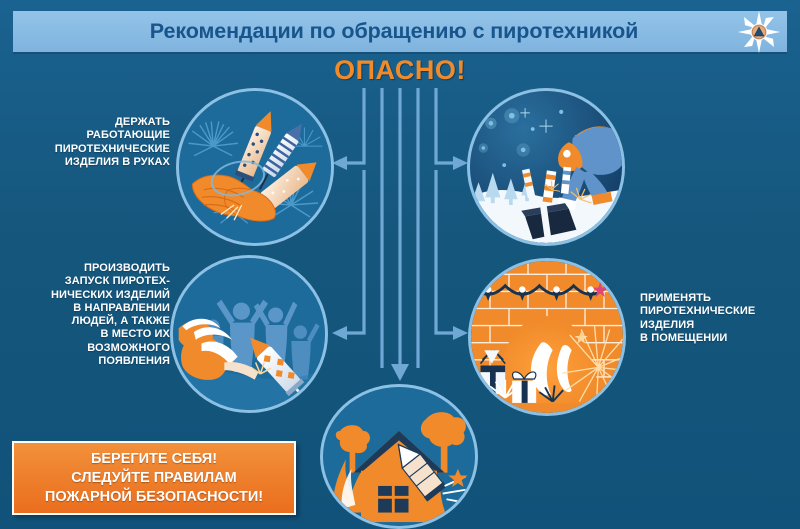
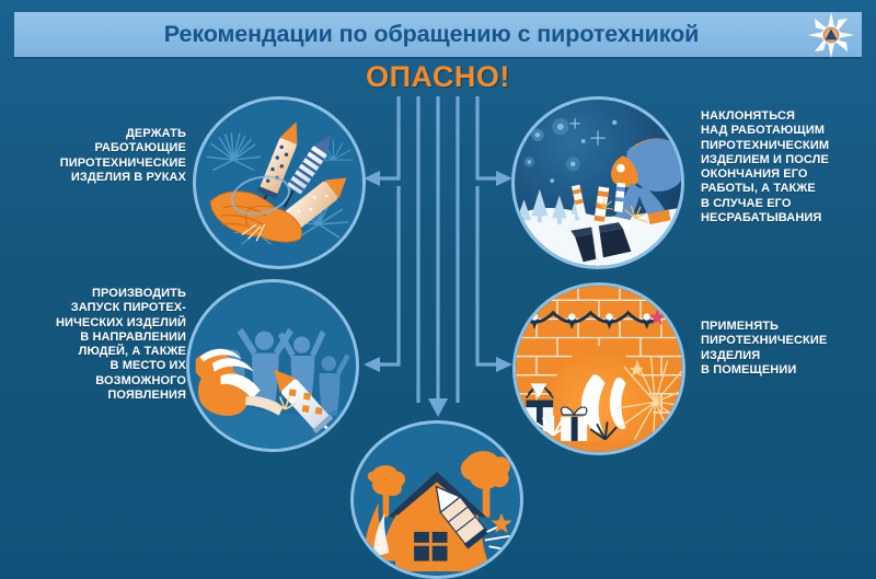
  Рекомендации по обращению с пиротехникой
  ОПАСНО!
  ДЕРЖАТЬ
  РАБОТАЮЩИЕ
  ПИРОТЕХНИЧЕСКИЕ
  ИЗДЕЛИЯ В РУКАХ
+ НАКЛОНЯТЬСЯ
+ НАД РАБОТАЮЩИМ
+ ПИРОТЕХНИЧЕСКИМ
+ ИЗДЕЛИЕМ И ПОСЛЕ
+ ОКОНЧАНИЯ ЕГО
+ РАБОТЫ, А ТАКЖЕ
+ В СЛУЧАЕ ЕГО
+ НЕСРАБАТЫВАНИЯ
  ПРОИЗВОДИТЬ
  ЗАПУСК ПИРОТЕХ-
  НИЧЕСКИХ ИЗДЕЛИЙ
  В НАПРАВЛЕНИИ
  ЛЮДЕЙ, А ТАКЖЕ
  В МЕСТО ИХ
  ВОЗМОЖНОГО
  ПОЯВЛЕНИЯ
  ПРИМЕНЯТЬ
  ПИРОТЕХНИЧЕСКИЕ
  ИЗДЕЛИЯ
  В ПОМЕЩЕНИИ
- БЕРЕГИТЕ СЕБЯ!
- СЛЕДУЙТЕ ПРАВИЛАМ
- ПОЖАРНОЙ БЕЗОПАСНОСТИ!
